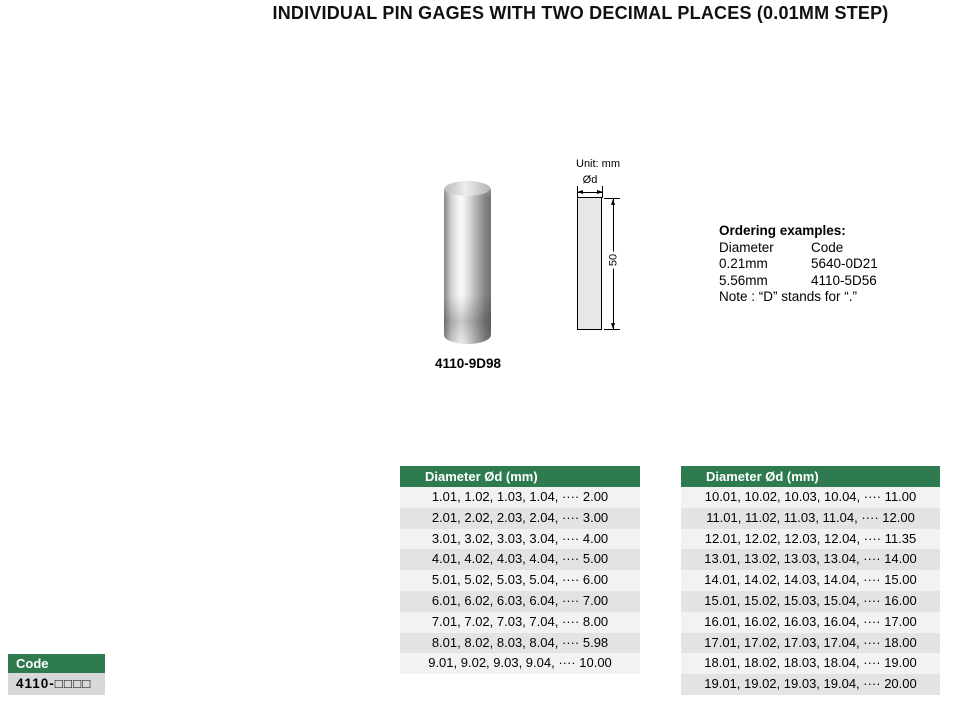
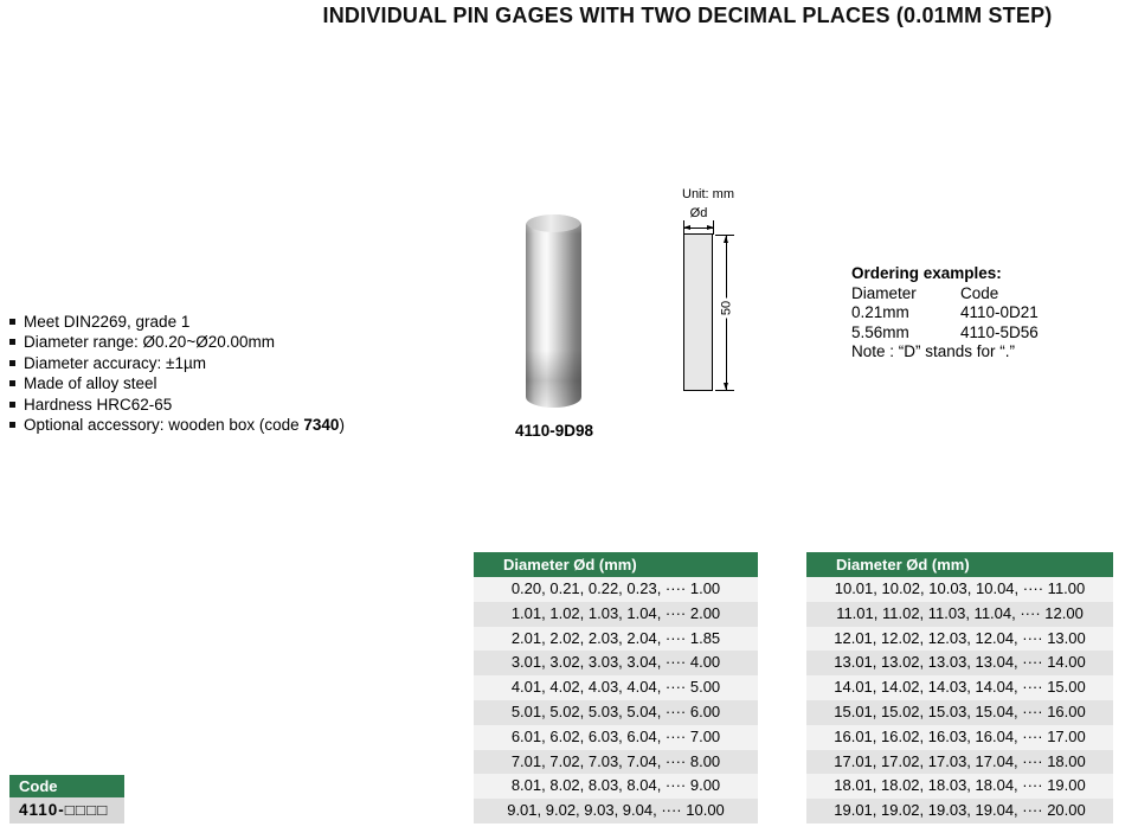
  INDIVIDUAL PIN GAGES WITH TWO DECIMAL PLACES (0.01MM STEP)
+ Meet DIN2269, grade 1
+ Diameter range: Ø0.20~Ø20.00mm
+ Diameter accuracy: ±1µm
+ Made of alloy steel
+ Hardness HRC62-65
+ Optional accessory: wooden box (code 7340)
  4110-9D98
  Unit: mm
  Ød
  Ordering examples:
  Diameter
  Code
  0.21mm
- 5640-0D21
+ 4110-0D21
  5.56mm
  4110-5D56
  Note : “D” stands for “.”
  Code
  4110-□□□□
  Diameter Ød (mm)
+ 0.20, 0.21, 0.22, 0.23, ···· 1.00
  1.01, 1.02, 1.03, 1.04, ···· 2.00
- 2.01, 2.02, 2.03, 2.04, ···· 3.00
+ 2.01, 2.02, 2.03, 2.04, ···· 1.85
  3.01, 3.02, 3.03, 3.04, ···· 4.00
  4.01, 4.02, 4.03, 4.04, ···· 5.00
  5.01, 5.02, 5.03, 5.04, ···· 6.00
  6.01, 6.02, 6.03, 6.04, ···· 7.00
  7.01, 7.02, 7.03, 7.04, ···· 8.00
- 8.01, 8.02, 8.03, 8.04, ···· 5.98
+ 8.01, 8.02, 8.03, 8.04, ···· 9.00
  9.01, 9.02, 9.03, 9.04, ···· 10.00
  Diameter Ød (mm)
  10.01, 10.02, 10.03, 10.04, ···· 11.00
  11.01, 11.02, 11.03, 11.04, ···· 12.00
- 12.01, 12.02, 12.03, 12.04, ···· 11.35
+ 12.01, 12.02, 12.03, 12.04, ···· 13.00
  13.01, 13.02, 13.03, 13.04, ···· 14.00
  14.01, 14.02, 14.03, 14.04, ···· 15.00
  15.01, 15.02, 15.03, 15.04, ···· 16.00
  16.01, 16.02, 16.03, 16.04, ···· 17.00
  17.01, 17.02, 17.03, 17.04, ···· 18.00
  18.01, 18.02, 18.03, 18.04, ···· 19.00
  19.01, 19.02, 19.03, 19.04, ···· 20.00
